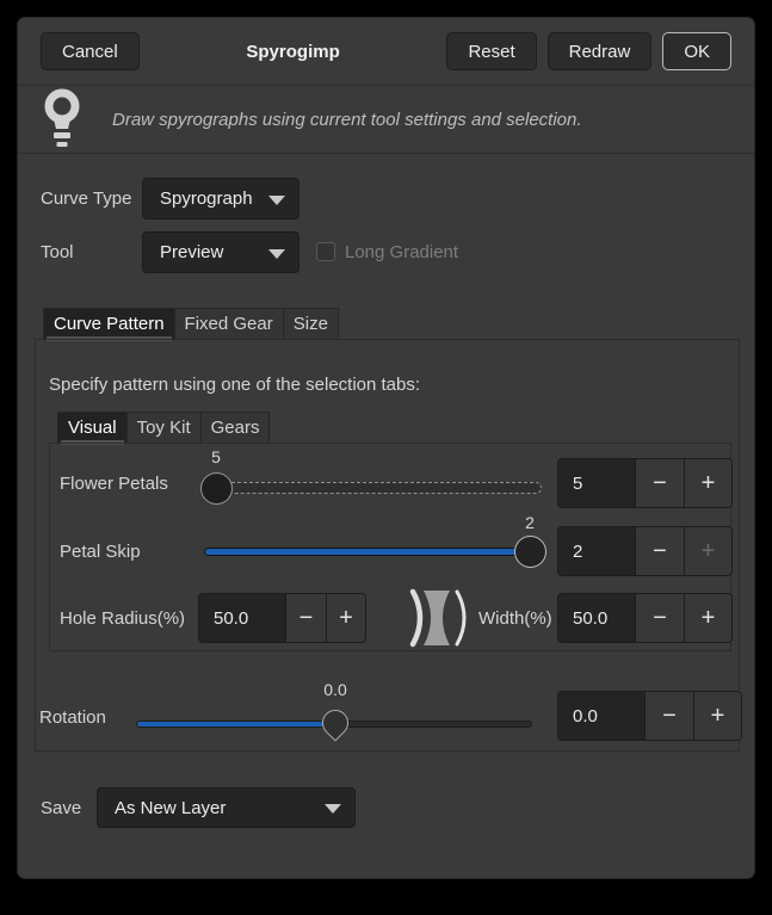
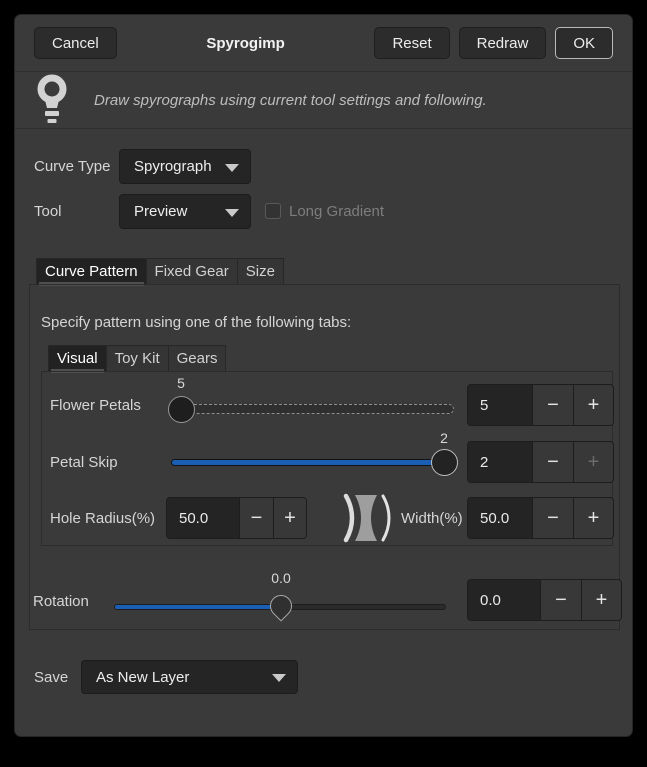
  Cancel
  Spyrogimp
  Reset
  Redraw
  OK
- Draw spyrographs using current tool settings and selection.
+ Draw spyrographs using current tool settings and following.
  Curve Type
  Spyrograph
  Tool
  Preview
  Long Gradient
  Curve Pattern
  Fixed Gear
  Size
- Specify pattern using one of the selection tabs:
+ Specify pattern using one of the following tabs:
  Visual
  Toy Kit
  Gears
  Flower Petals
  5
  5
  −
  +
  Petal Skip
  2
  2
  −
  +
  Hole Radius(%)
  50.0
  −
  +
  Width(%)
  50.0
  −
  +
  Rotation
  0.0
  0.0
  −
  +
  Save
  As New Layer
